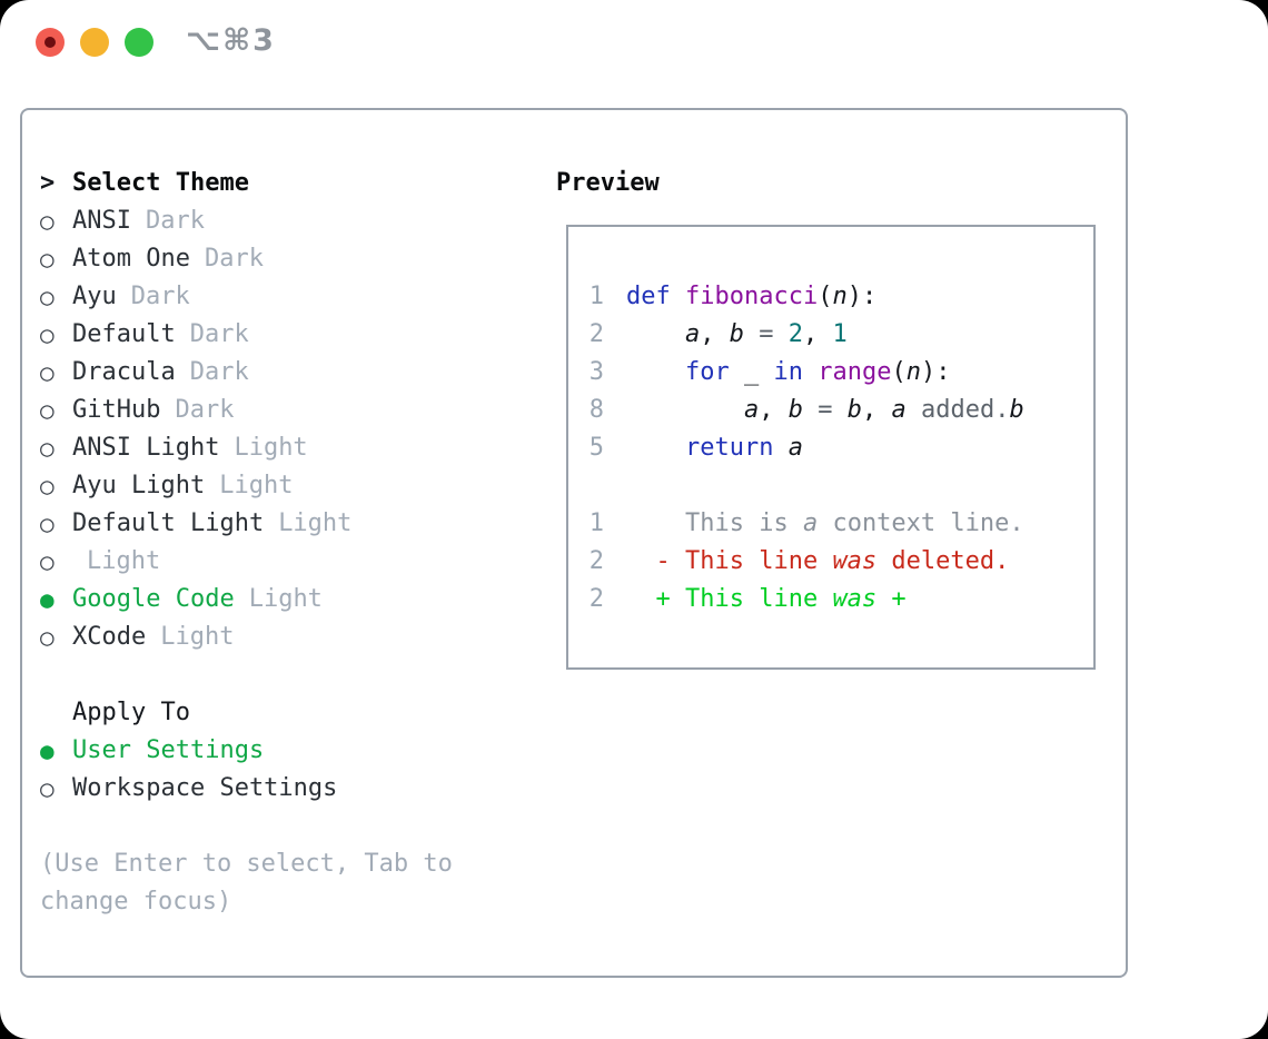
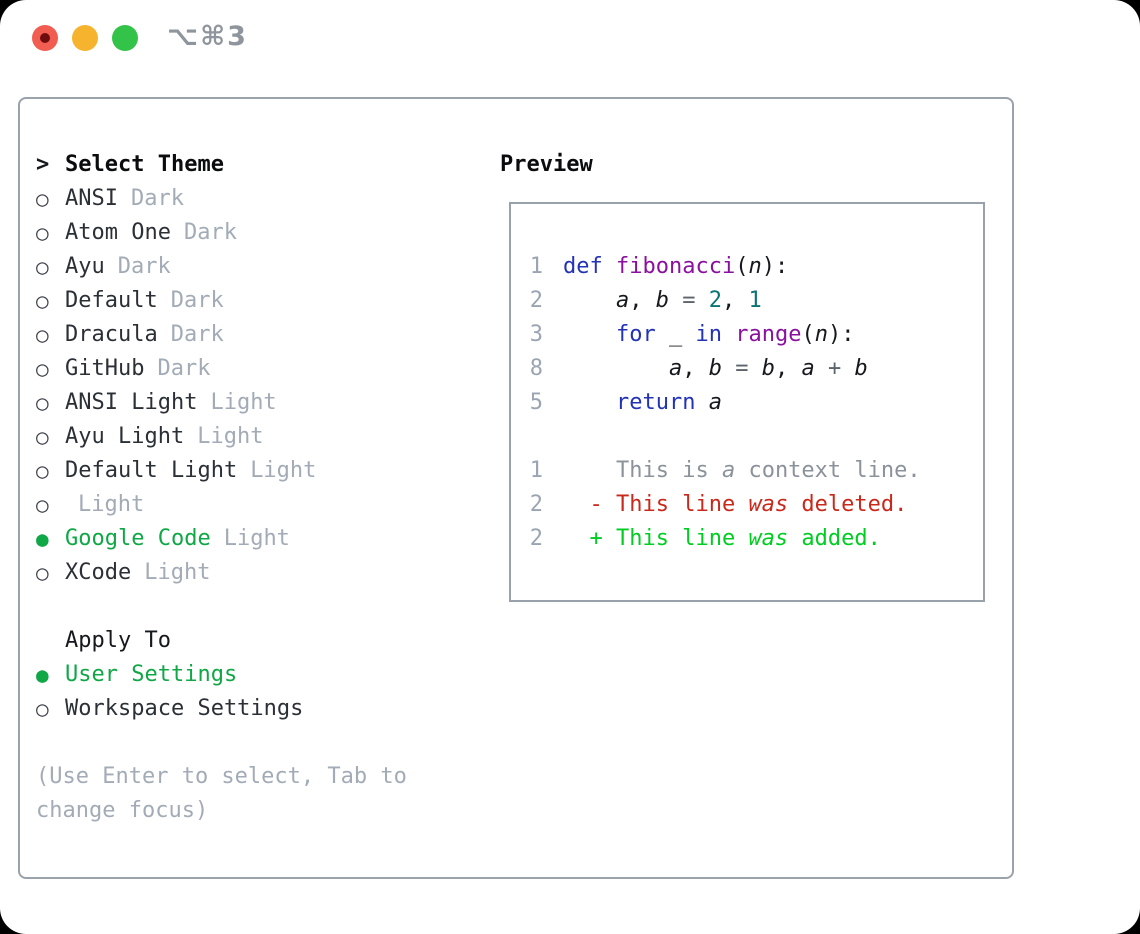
  ⌥⌘3
  >
  Select Theme
  ○
  ANSI
  Dark
  ○
  Atom One
  Dark
  ○
  Ayu
  Dark
  ○
  Default
  Dark
  ○
  Dracula
  Dark
  ○
  GitHub
  Dark
  ○
  ANSI Light
  Light
  ○
  Ayu Light
  Light
  ○
  Default Light
  Light
  ○
  Light
  ●
  Google Code
  Light
  ○
  XCode
  Light
  Apply To
  ●
  User Settings
  ○
  Workspace Settings
  (Use Enter to select, Tab to
  change focus)
  Preview
  1
  def fibonacci(n):
  2
  a, b = 2, 1
  3
  for _ in range(n):
  8
- a, b = b, a added.b
+ a, b = b, a + b
  5
  return a
  1
  This is a context line.
  2
  - This line was deleted.
  2
- + This line was +
+ + This line was added.
